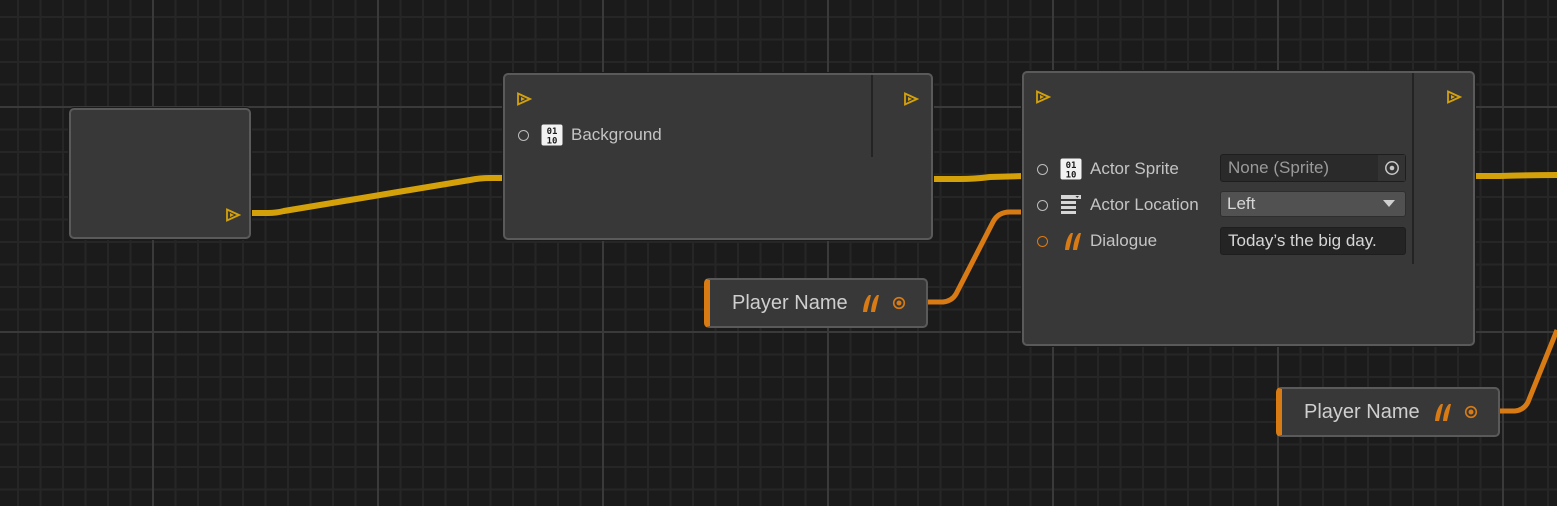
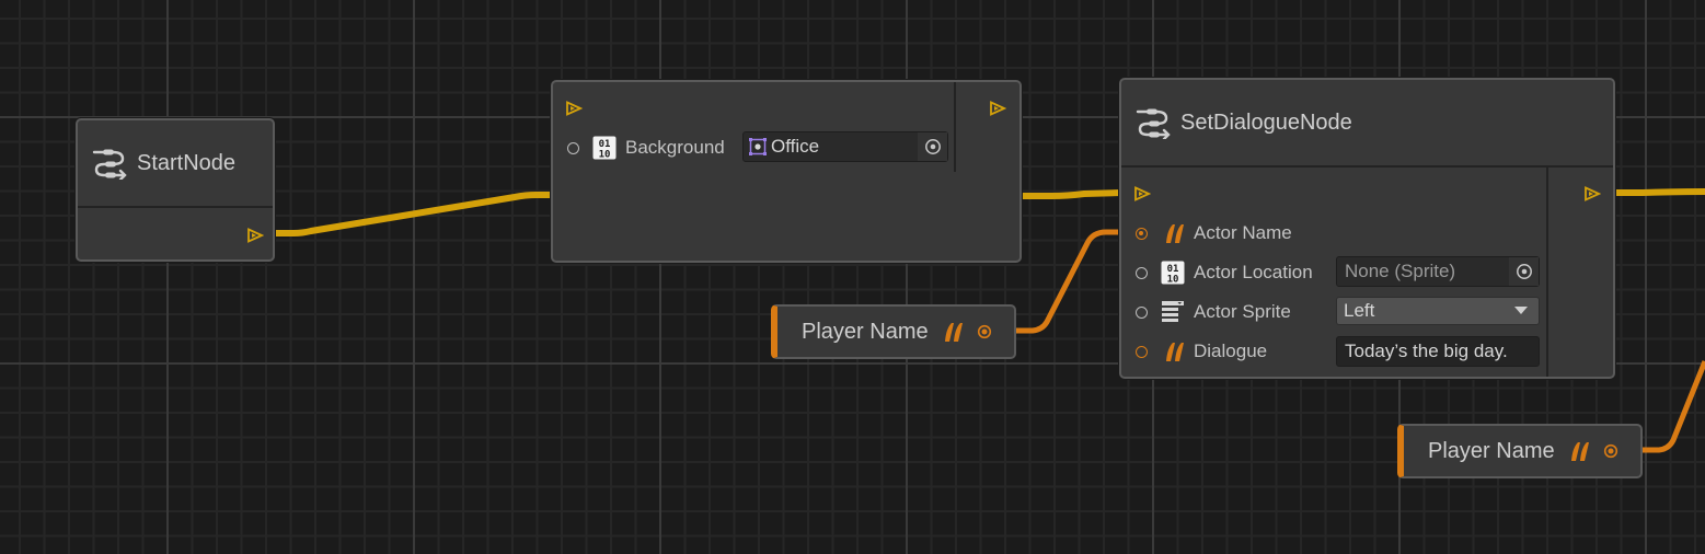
+ StartNode
  01
  10
  Background
+ Office
+ SetDialogueNode
+ Actor Name
  01
  10
- Actor Sprite
+ Actor Location
  None (Sprite)
- Actor Location
+ Actor Sprite
  Left
  Dialogue
  Today’s the big day.
  Player Name
  Player Name
